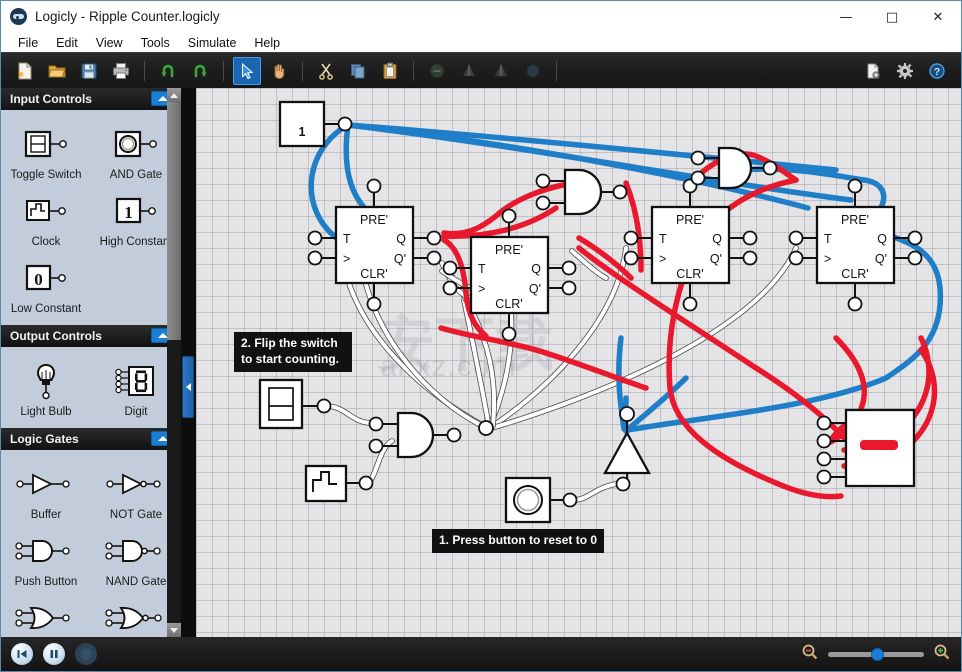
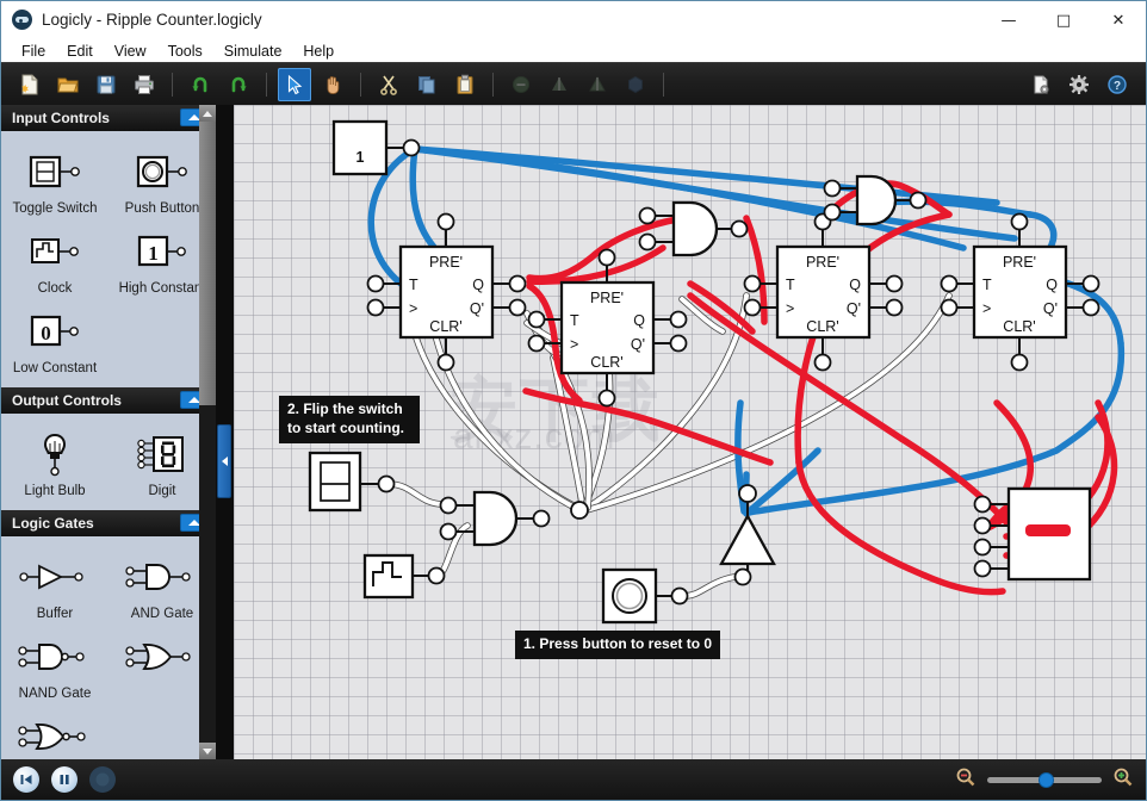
  Logicly - Ripple Counter.logicly
  —
  □
  ✕
  File
  Edit
  View
  Tools
  Simulate
  Help
  ?
  Input Controls
  Toggle Switch
- AND Gate
+ Push Button
  Clock
  1
  High Consta
  0
  Low Constant
  Output Controls
  Light Bulb
  Digit
  Logic Gates
  Buffer
- NOT Gate
- Push Button
+ AND Gate
  NAND Gate
  安下载
  axz.com
  1
  PRE'
  T
  >
  CLR'
  Q
  Q'
  PRE'
  T
  >
  CLR'
  Q
  Q'
  PRE'
  T
  >
  CLR'
  Q
  Q'
  PRE'
  T
  >
  CLR'
  Q
  Q'
  2. Flip the switch
  to start counting.
  1. Press button to reset to 0
